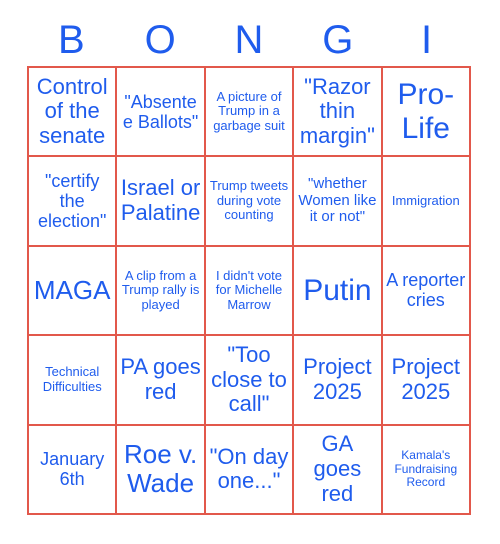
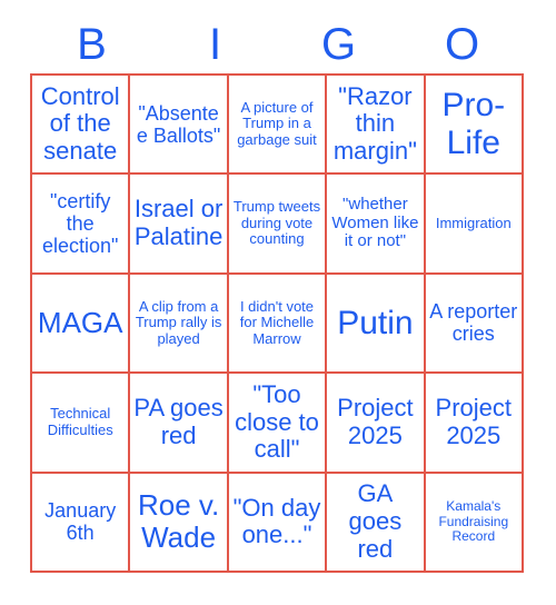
  B
- O
+ I
- N
  G
- I
+ O
  Control of the senate
  "Absentee Ballots"
  A picture of Trump in a garbage suit
  "Razor thin margin"
  Pro-Life
  "certify the election"
  Israel or Palatine
  Trump tweets during vote counting
  "whether Women like it or not"
  Immigration
  MAGA
  A clip from a Trump rally is played
  I didn't vote for Michelle Marrow
  Putin
  A reporter cries
  Technical Difficulties
  PA goes red
  "Too close to call"
  Project 2025
  Project 2025
  January 6th
  Roe v. Wade
  "On day one..."
  GA goes red
  Kamala's Fundraising Record
